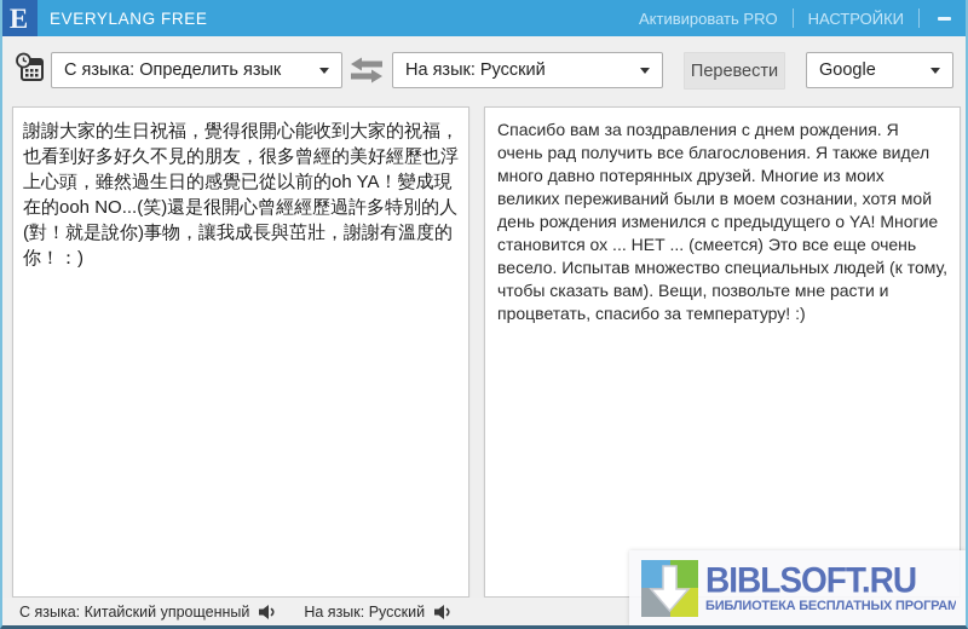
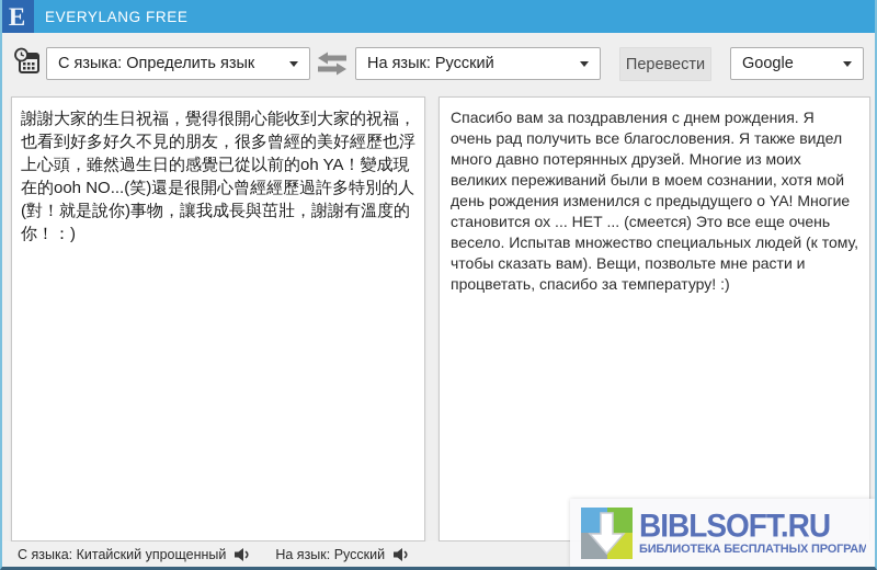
  E
  EVERYLANG FREE
- Активировать PRO
- НАСТРОЙКИ
  С языка: Определить язык
  На язык: Русский
  Перевести
  Google
  謝謝大家的生日祝福，覺得很開心能收到大家的祝福，也看到好多好久不見的朋友，很多曾經的美好經歷也浮上心頭，雖然過生日的感覺已從以前的oh YA！變成現在的ooh NO...(笑)還是很開心曾經經歷過許多特別的人(對！就是說你)事物，讓我成長與茁壯，謝謝有溫度的你！：)
  Спасибо вам за поздравления с днем рождения. Я очень рад получить все благословения. Я также видел много давно потерянных друзей. Многие из моих великих переживаний были в моем сознании, хотя мой день рождения изменился с предыдущего о YA! Многие становится ох ... НЕТ ... (смеется) Это все еще очень весело. Испытав множество специальных людей (к тому, чтобы сказать вам). Вещи, позвольте мне расти и процветать, спасибо за температуру! :)
  С языка: Китайский упрощенный
  На язык: Русский
  BIBLSOFT.RU
  БИБЛИОТЕКА БЕСПЛАТНЫХ ПРОГРАМ
